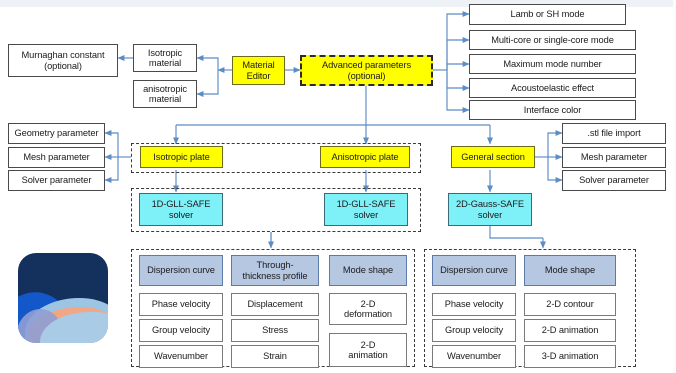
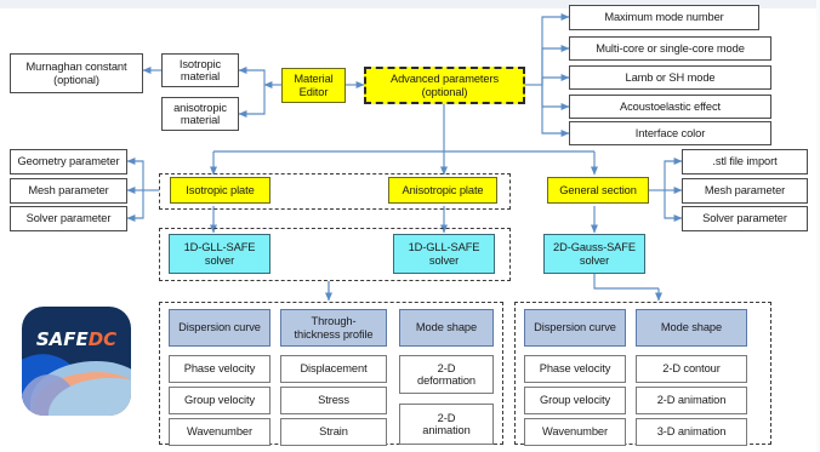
  Murnaghan constant
  (optional)
  Isotropic
  material
  anisotropic
  material
  Material
  Editor
  Advanced parameters
  (optional)
- Lamb or SH mode
+ Maximum mode number
  Multi-core or single-core mode
- Maximum mode number
+ Lamb or SH mode
  Acoustoelastic effect
  Interface color
  Geometry parameter
  Mesh parameter
  Solver parameter
  .stl file import
  Mesh parameter
  Solver parameter
  Isotropic plate
  Anisotropic plate
  General section
  1D-GLL-SAFE
  solver
  1D-GLL-SAFE
  solver
  2D-Gauss-SAFE
  solver
  Dispersion curve
  Through-
  thickness profile
  Mode shape
  Phase velocity
  Group velocity
  Wavenumber
  Displacement
  Stress
  Strain
  2-D
  deformation
  2-D
  animation
  Dispersion curve
  Mode shape
  Phase velocity
  Group velocity
  Wavenumber
  2-D contour
  2-D animation
  3-D animation
+ SAFEDC
